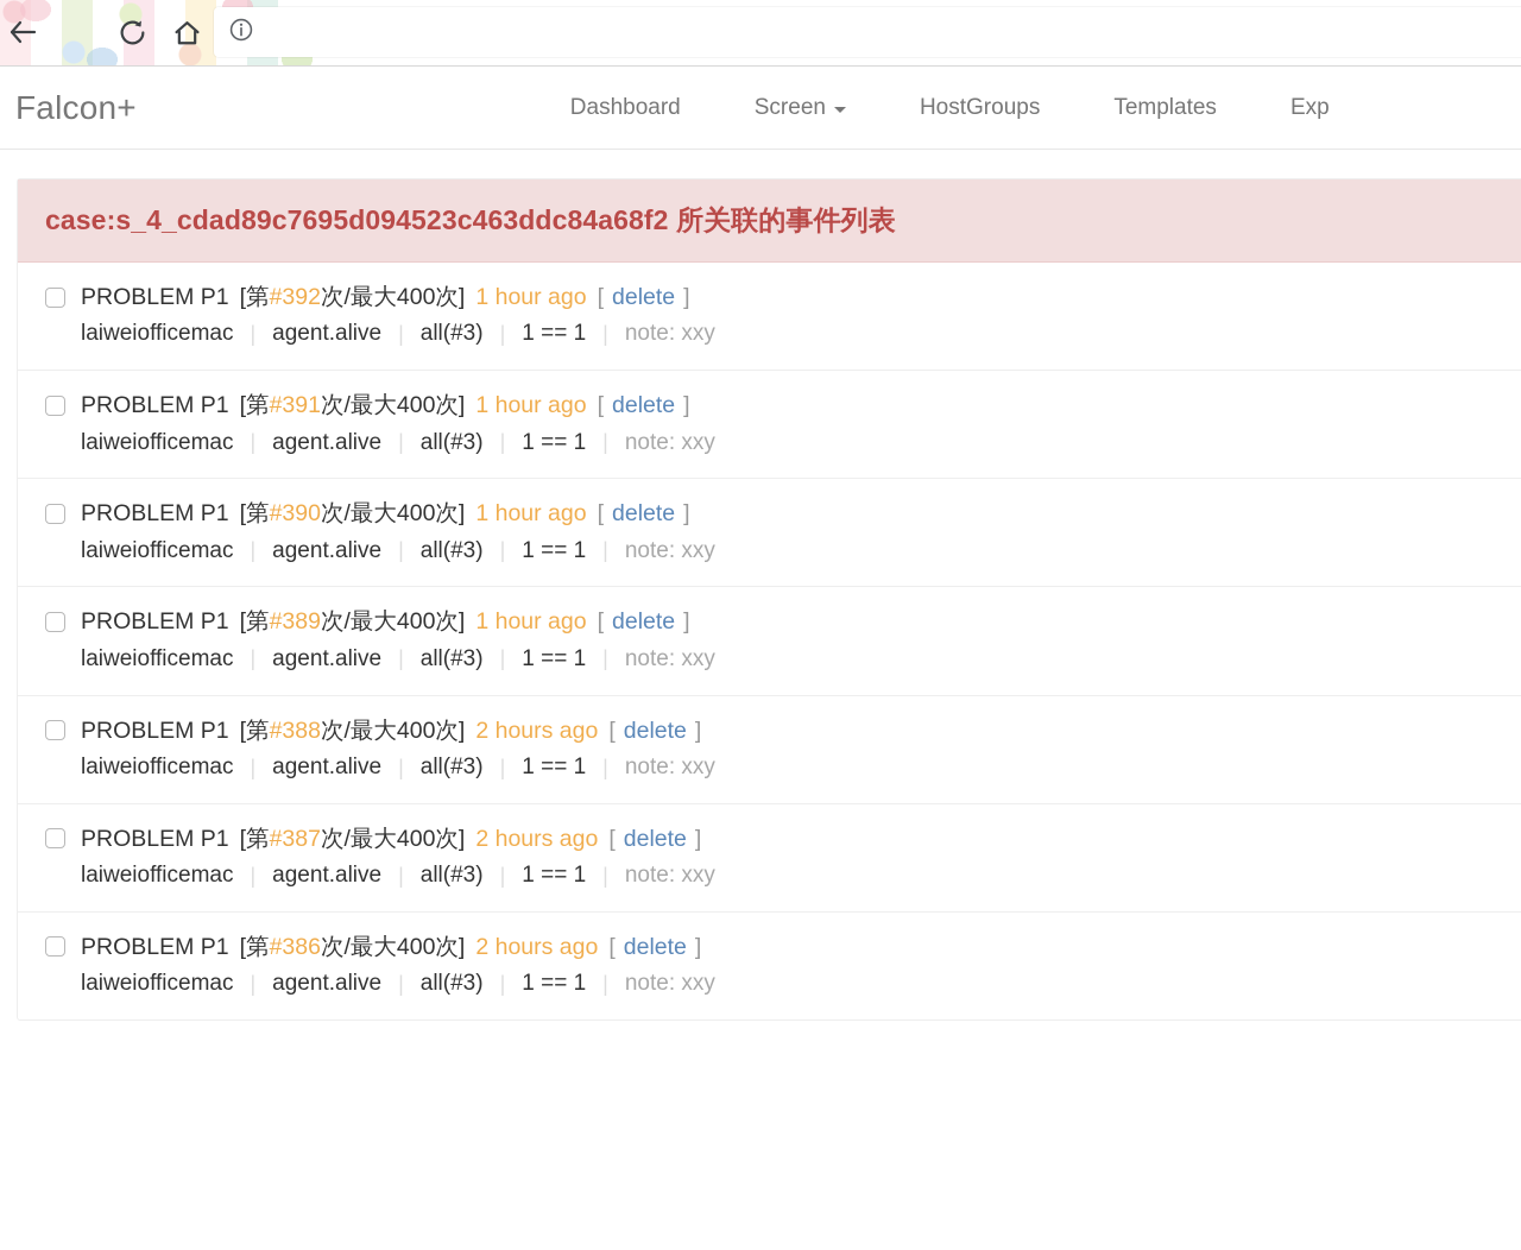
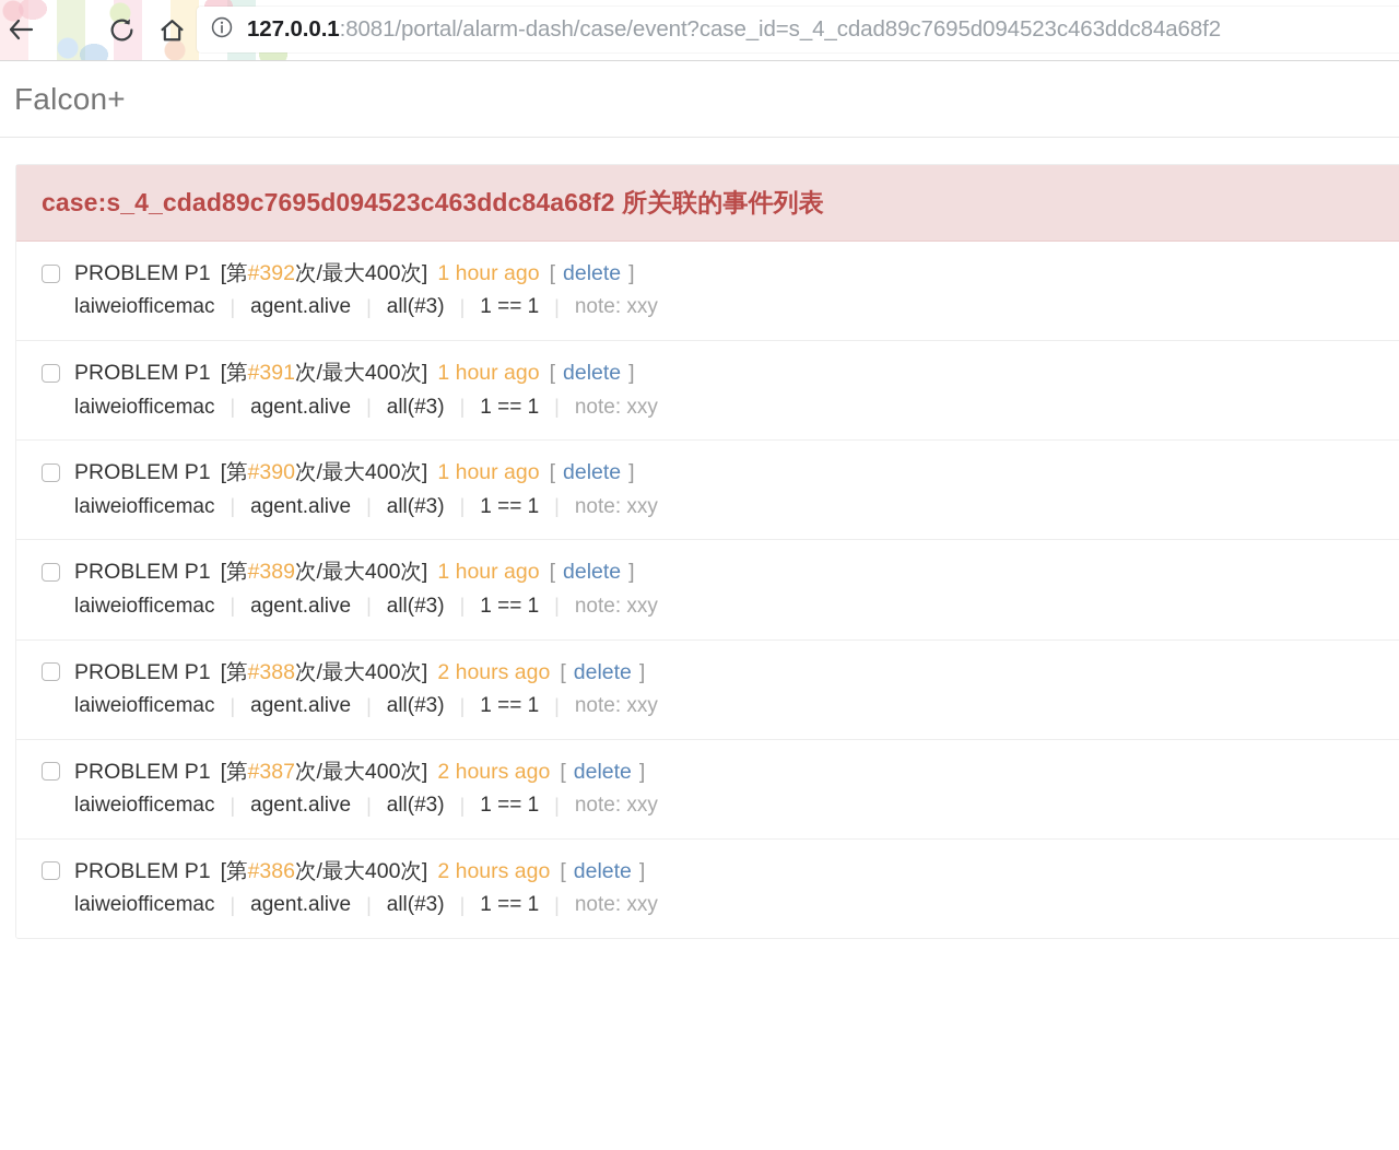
+ 127.0.0.1:8081/portal/alarm-dash/case/event?case_id=s_4_cdad89c7695d094523c463ddc84a68f2
  Falcon+
- Dashboard
- Screen
- HostGroups
- Templates
- Exp
  case:s_4_cdad89c7695d094523c463ddc84a68f2 所关联的事件列表
  PROBLEM P1
  [第#392次/最大400次]
  1 hour ago
  [
  delete
  ]
  laiweiofficemac
  |
  agent.alive
  |
  all(#3)
  |
  1 == 1
  |
  note: xxy
  PROBLEM P1
  [第#391次/最大400次]
  1 hour ago
  [
  delete
  ]
  laiweiofficemac
  |
  agent.alive
  |
  all(#3)
  |
  1 == 1
  |
  note: xxy
  PROBLEM P1
  [第#390次/最大400次]
  1 hour ago
  [
  delete
  ]
  laiweiofficemac
  |
  agent.alive
  |
  all(#3)
  |
  1 == 1
  |
  note: xxy
  PROBLEM P1
  [第#389次/最大400次]
  1 hour ago
  [
  delete
  ]
  laiweiofficemac
  |
  agent.alive
  |
  all(#3)
  |
  1 == 1
  |
  note: xxy
  PROBLEM P1
  [第#388次/最大400次]
  2 hours ago
  [
  delete
  ]
  laiweiofficemac
  |
  agent.alive
  |
  all(#3)
  |
  1 == 1
  |
  note: xxy
  PROBLEM P1
  [第#387次/最大400次]
  2 hours ago
  [
  delete
  ]
  laiweiofficemac
  |
  agent.alive
  |
  all(#3)
  |
  1 == 1
  |
  note: xxy
  PROBLEM P1
  [第#386次/最大400次]
  2 hours ago
  [
  delete
  ]
  laiweiofficemac
  |
  agent.alive
  |
  all(#3)
  |
  1 == 1
  |
  note: xxy
